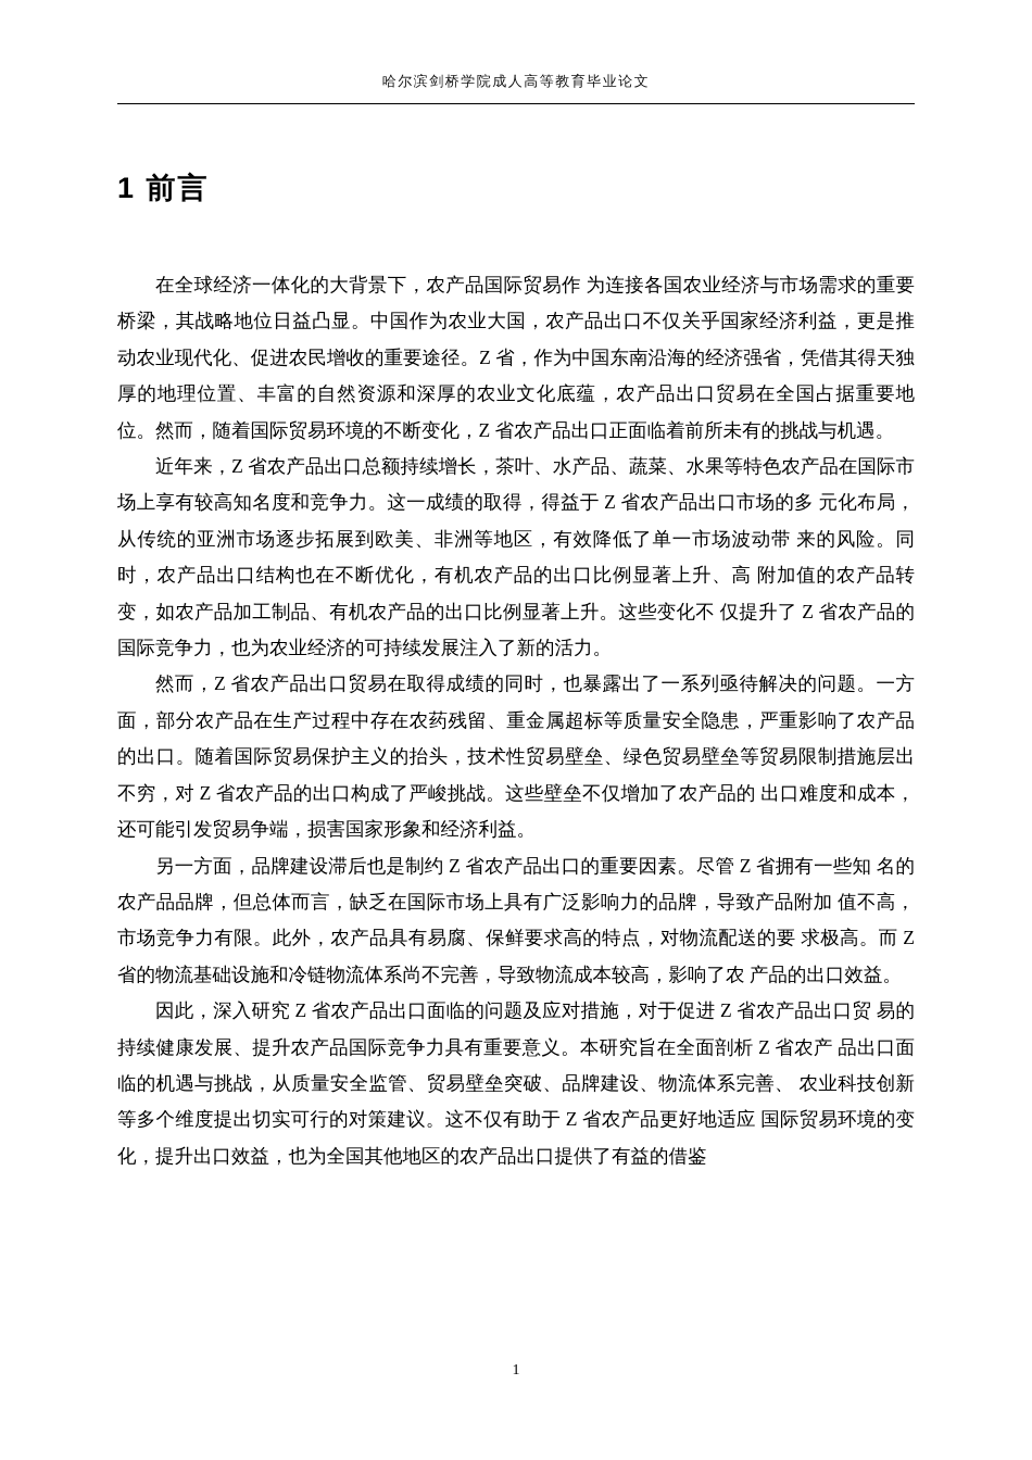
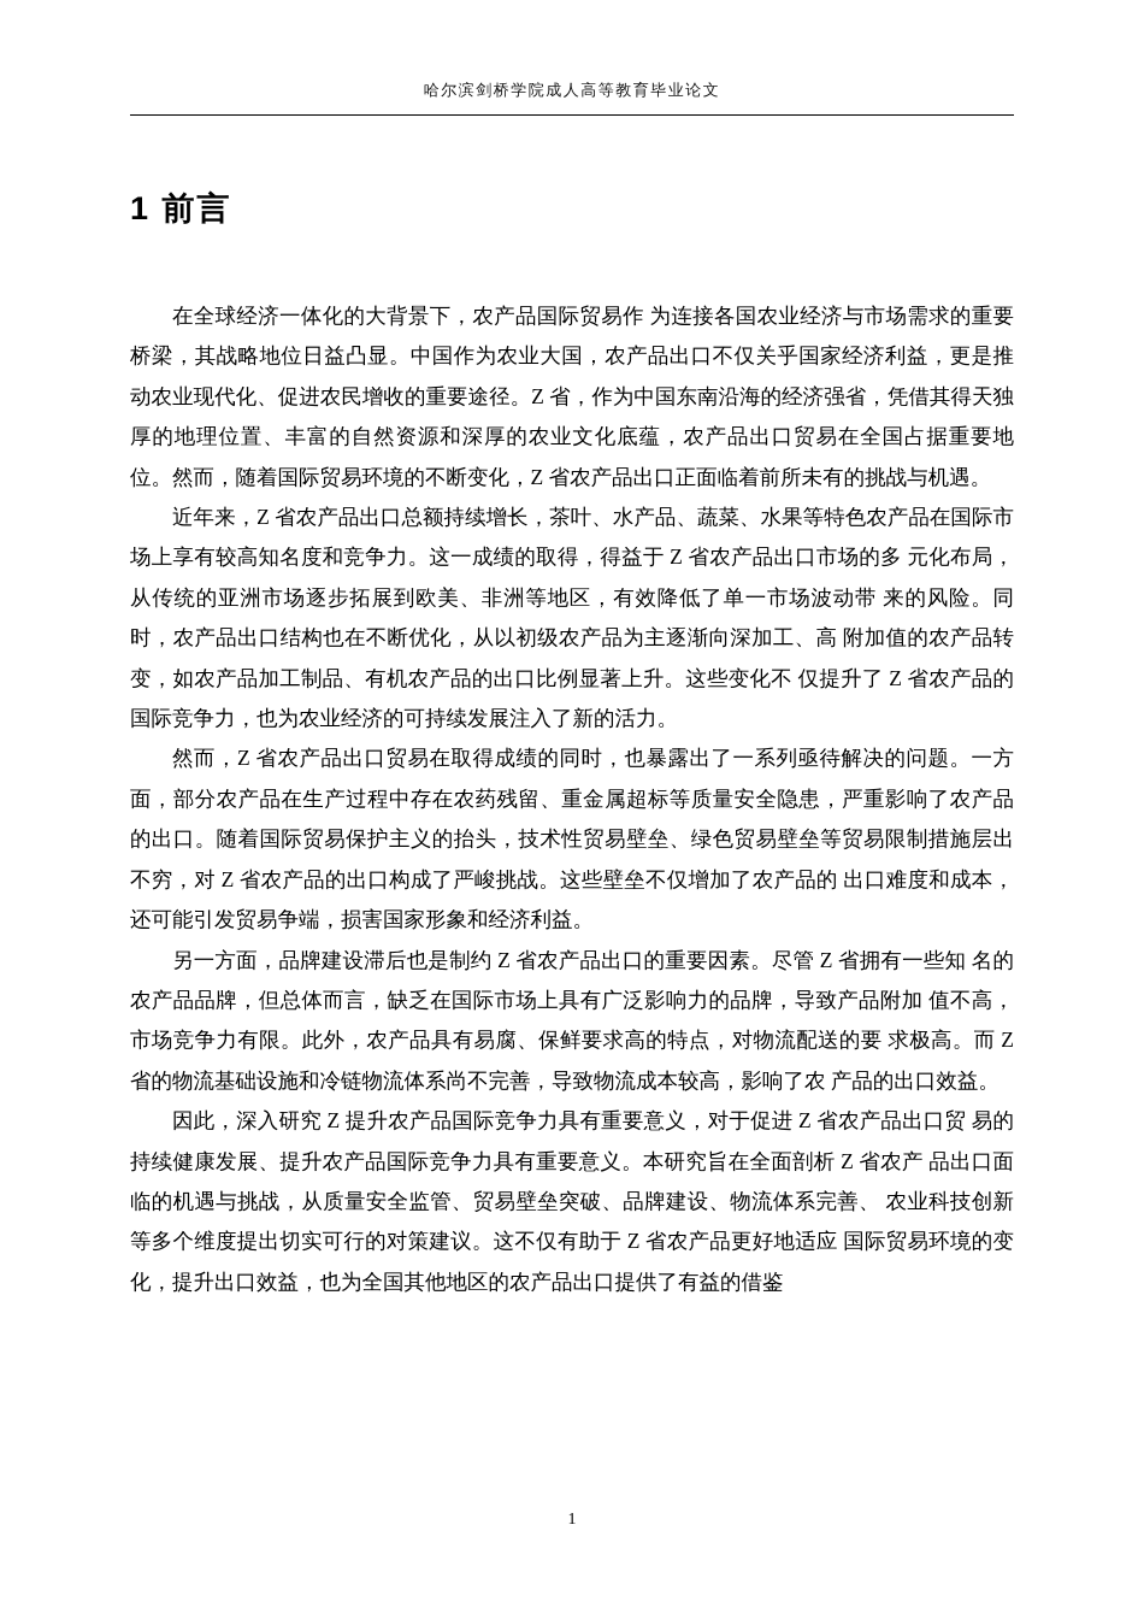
  哈尔滨剑桥学院成人高等教育毕业论文
  1 前言
  在全球经济一体化的大背景下，农产品国际贸易作 为连接各国农业经济与市场需求的重要桥梁，其战略地位日益凸显。中国作为农业大国，农产品出口不仅关乎国家经济利益，更是推动农业现代化、促进农民增收的重要途径。Z 省，作为中国东南沿海的经济强省，凭借其得天独厚的地理位置、丰富的自然资源和深厚的农业文化底蕴，农产品出口贸易在全国占据重要地位。然而，随着国际贸易环境的不断变化，Z 省农产品出口正面临着前所未有的挑战与机遇。
- 近年来，Z 省农产品出口总额持续增长，茶叶、水产品、蔬菜、水果等特色农产品在国际市场上享有较高知名度和竞争力。这一成绩的取得，得益于 Z 省农产品出口市场的多 元化布局，从传统的亚洲市场逐步拓展到欧美、非洲等地区，有效降低了单一市场波动带 来的风险。同时，农产品出口结构也在不断优化，有机农产品的出口比例显著上升、高 附加值的农产品转变，如农产品加工制品、有机农产品的出口比例显著上升。这些变化不 仅提升了 Z 省农产品的国际竞争力，也为农业经济的可持续发展注入了新的活力。
+ 近年来，Z 省农产品出口总额持续增长，茶叶、水产品、蔬菜、水果等特色农产品在国际市场上享有较高知名度和竞争力。这一成绩的取得，得益于 Z 省农产品出口市场的多 元化布局，从传统的亚洲市场逐步拓展到欧美、非洲等地区，有效降低了单一市场波动带 来的风险。同时，农产品出口结构也在不断优化，从以初级农产品为主逐渐向深加工、高 附加值的农产品转变，如农产品加工制品、有机农产品的出口比例显著上升。这些变化不 仅提升了 Z 省农产品的国际竞争力，也为农业经济的可持续发展注入了新的活力。
  然而，Z 省农产品出口贸易在取得成绩的同时，也暴露出了一系列亟待解决的问题。一方面，部分农产品在生产过程中存在农药残留、重金属超标等质量安全隐患，严重影响了农产品的出口。随着国际贸易保护主义的抬头，技术性贸易壁垒、绿色贸易壁垒等贸易限制措施层出不穷，对 Z 省农产品的出口构成了严峻挑战。这些壁垒不仅增加了农产品的 出口难度和成本，还可能引发贸易争端，损害国家形象和经济利益。
  另一方面，品牌建设滞后也是制约 Z 省农产品出口的重要因素。尽管 Z 省拥有一些知 名的农产品品牌，但总体而言，缺乏在国际市场上具有广泛影响力的品牌，导致产品附加 值不高，市场竞争力有限。此外，农产品具有易腐、保鲜要求高的特点，对物流配送的要 求极高。而 Z 省的物流基础设施和冷链物流体系尚不完善，导致物流成本较高，影响了农 产品的出口效益。
- 因此，深入研究 Z 省农产品出口面临的问题及应对措施，对于促进 Z 省农产品出口贸 易的持续健康发展、提升农产品国际竞争力具有重要意义。本研究旨在全面剖析 Z 省农产 品出口面临的机遇与挑战，从质量安全监管、贸易壁垒突破、品牌建设、物流体系完善、 农业科技创新等多个维度提出切实可行的对策建议。这不仅有助于 Z 省农产品更好地适应 国际贸易环境的变化，提升出口效益，也为全国其他地区的农产品出口提供了有益的借鉴
+ 因此，深入研究 Z 提升农产品国际竞争力具有重要意义，对于促进 Z 省农产品出口贸 易的持续健康发展、提升农产品国际竞争力具有重要意义。本研究旨在全面剖析 Z 省农产 品出口面临的机遇与挑战，从质量安全监管、贸易壁垒突破、品牌建设、物流体系完善、 农业科技创新等多个维度提出切实可行的对策建议。这不仅有助于 Z 省农产品更好地适应 国际贸易环境的变化，提升出口效益，也为全国其他地区的农产品出口提供了有益的借鉴
  1
